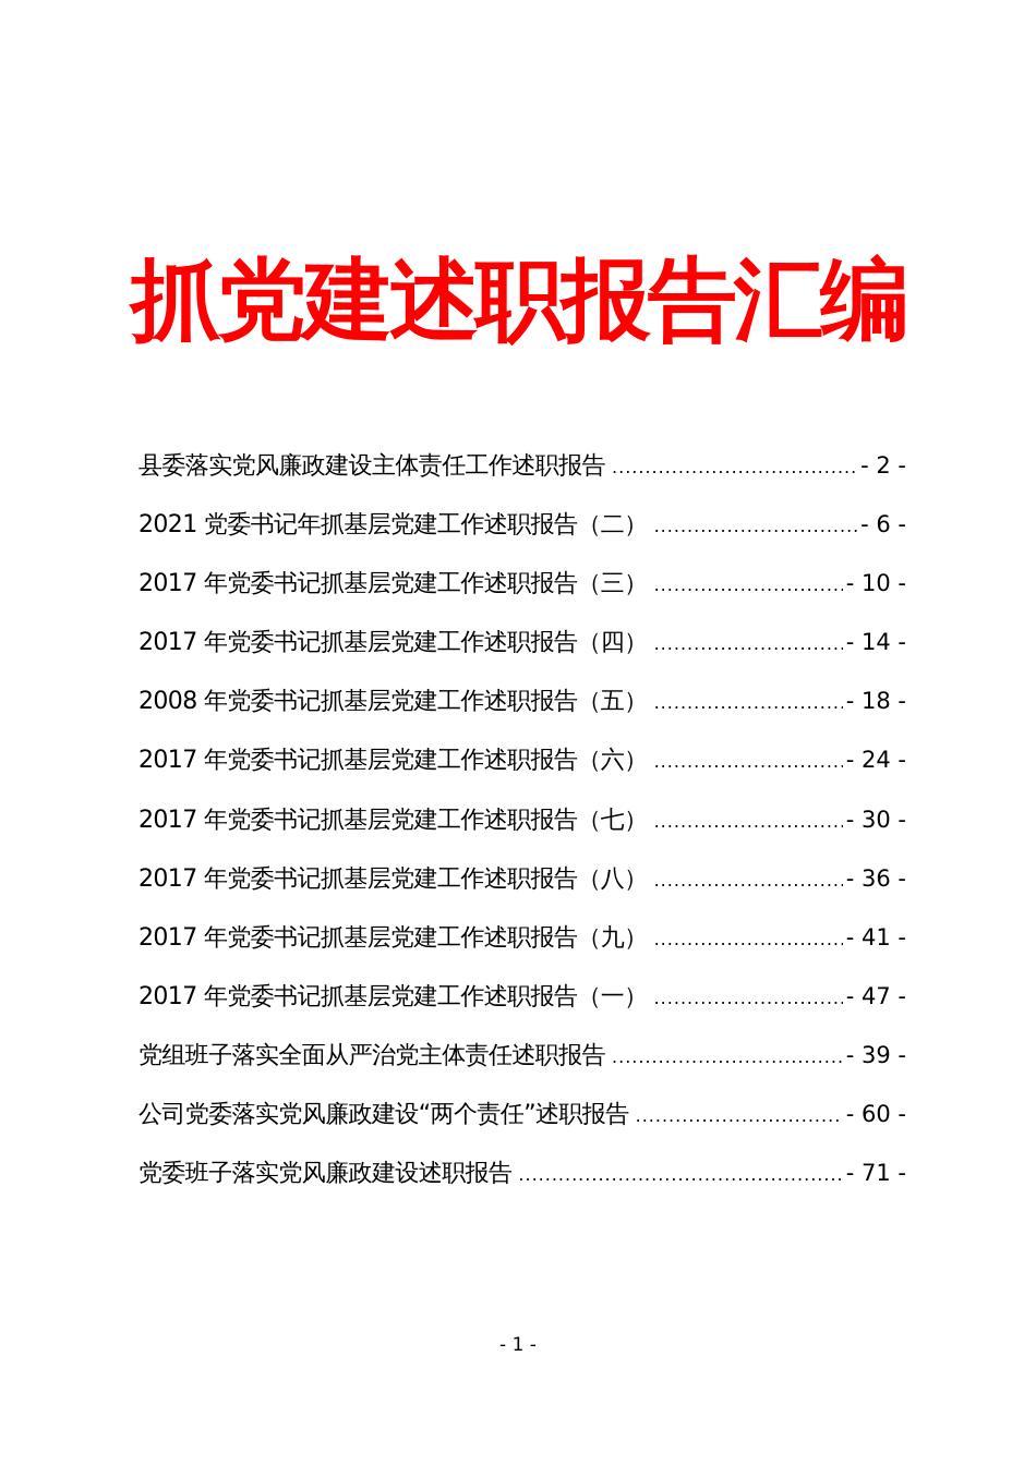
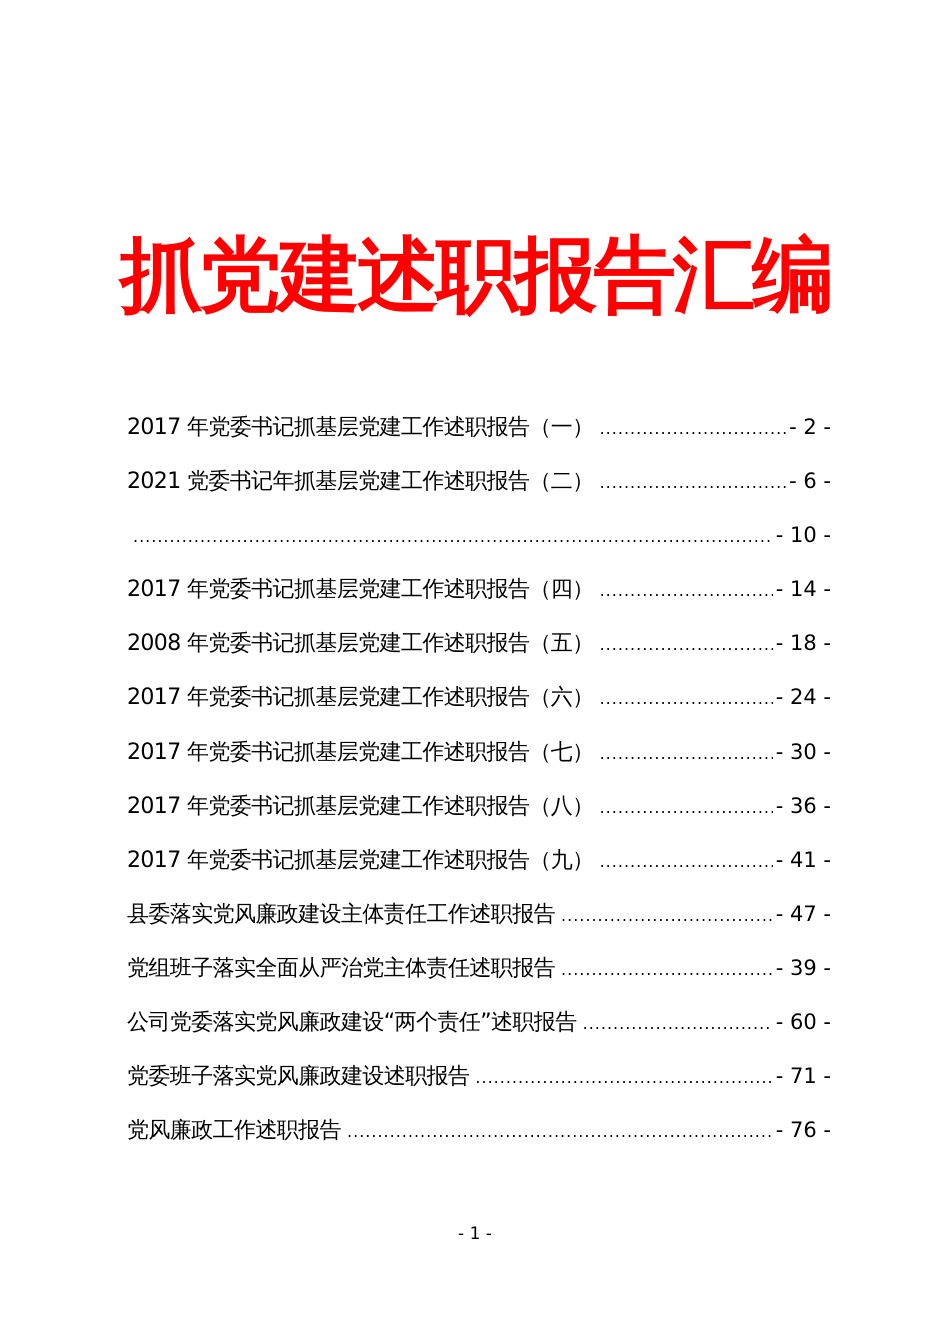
  抓党建述职报告汇编
- 县委落实党风廉政建设主体责任工作述职报告
+ 2017 年党委书记抓基层党建工作述职报告（一）
  - 2 -
  2021 党委书记年抓基层党建工作述职报告（二）
  - 6 -
- 2017 年党委书记抓基层党建工作述职报告（三）
  - 10 -
  2017 年党委书记抓基层党建工作述职报告（四）
  - 14 -
  2008 年党委书记抓基层党建工作述职报告（五）
  - 18 -
  2017 年党委书记抓基层党建工作述职报告（六）
  - 24 -
  2017 年党委书记抓基层党建工作述职报告（七）
  - 30 -
  2017 年党委书记抓基层党建工作述职报告（八）
  - 36 -
  2017 年党委书记抓基层党建工作述职报告（九）
  - 41 -
- 2017 年党委书记抓基层党建工作述职报告（一）
+ 县委落实党风廉政建设主体责任工作述职报告
  - 47 -
  党组班子落实全面从严治党主体责任述职报告
  - 39 -
  公司党委落实党风廉政建设“两个责任”述职报告
  - 60 -
  党委班子落实党风廉政建设述职报告
  - 71 -
+ 党风廉政工作述职报告
+ - 76 -
  - 1 -
